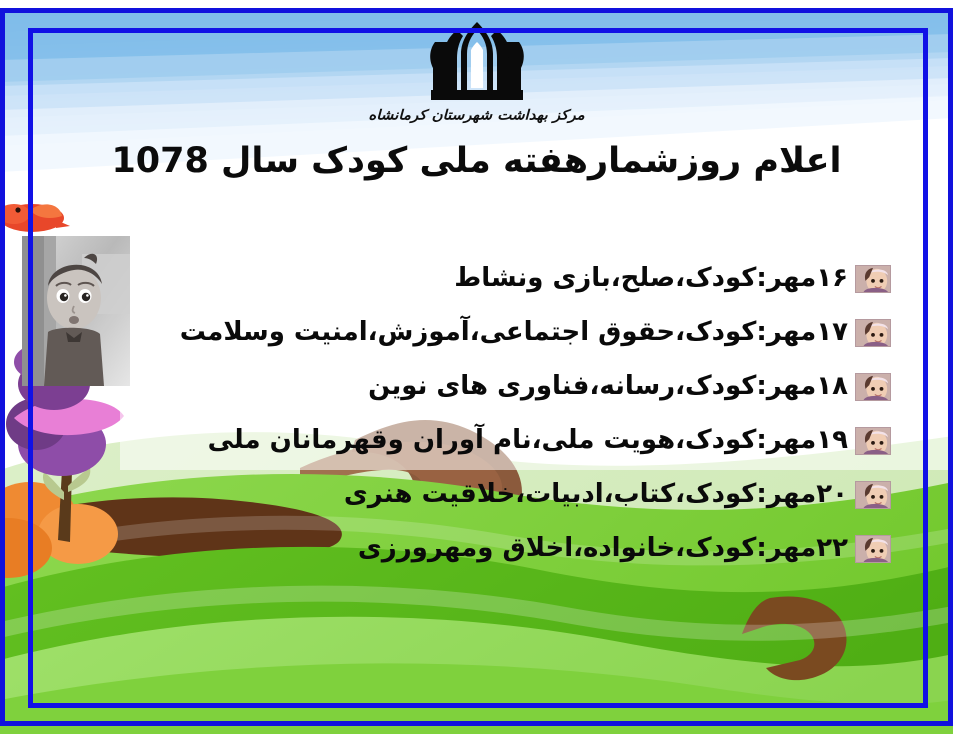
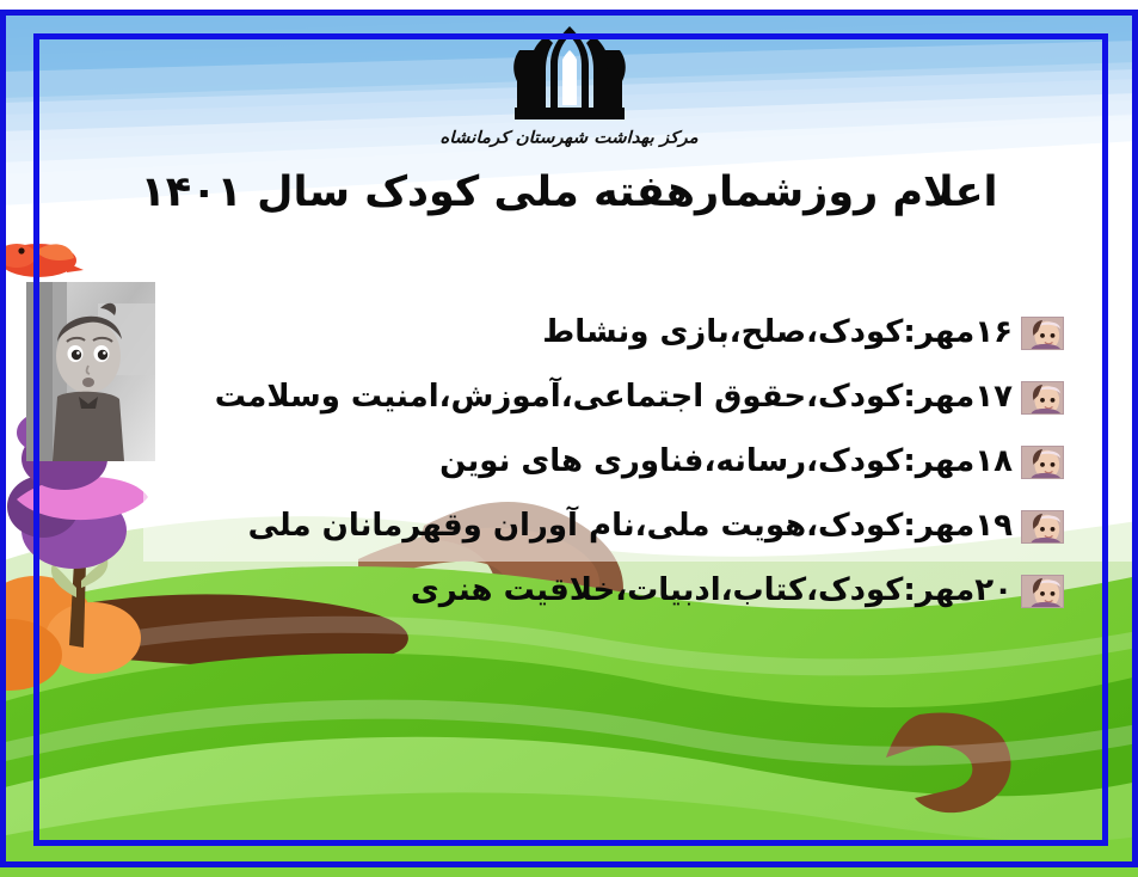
  مرکز بهداشت شهرستان کرمانشاه
- اعلام روزشمارهفته ملی کودک سال 1078
+ اعلام روزشمارهفته ملی کودک سال ۱۴۰۱
  ۱۶مهر:کودک،صلح،بازی ونشاط
  ۱۷مهر:کودک،حقوق اجتماعی،آموزش،امنیت وسلامت
  ۱۸مهر:کودک،رسانه،فناوری های نوین
  ۱۹مهر:کودک،هویت ملی،نام آوران وقهرمانان ملی
  ۲۰مهر:کودک،کتاب،ادبیات،خلاقیت هنری
- ۲۲مهر:کودک،خانواده،اخلاق ومهرورزی
